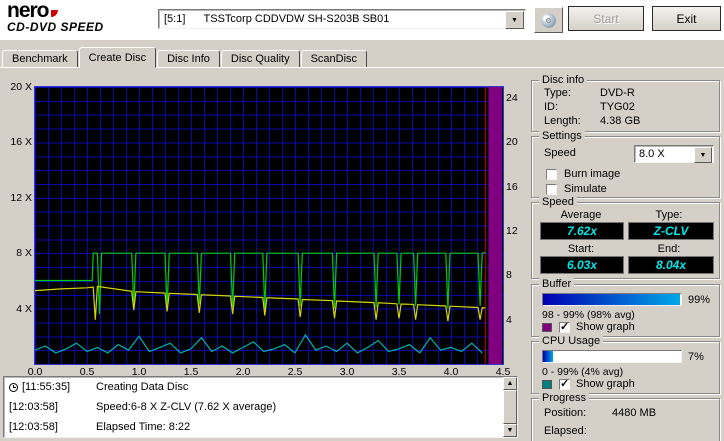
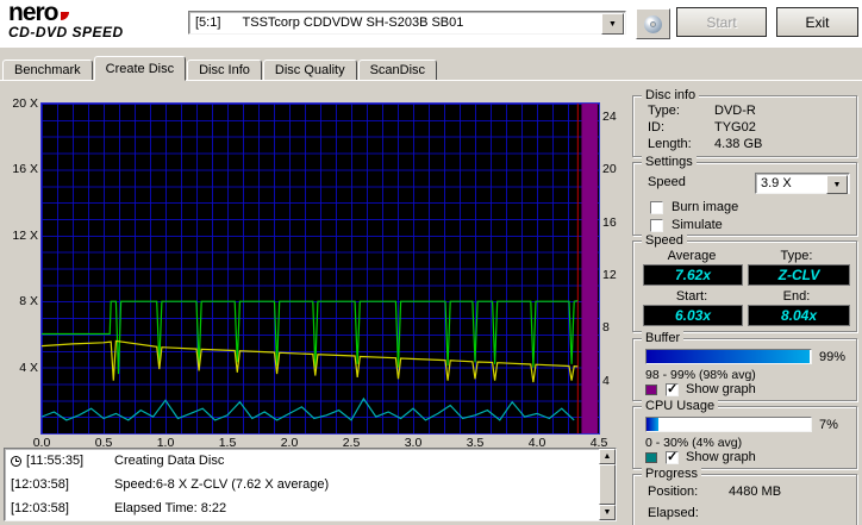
  nero
  CD-DVD SPEED
  [5:1] TSSTcorp CDDVDW SH-S203B SB01
  Start
  Exit
  Benchmark
  Create Disc
  Disc Info
  Disc Quality
  ScanDisc
  20 X
  16 X
  12 X
  8 X
  4 X
  24
  20
  16
  12
  8
  4
  0.0
  0.5
  1.0
  1.5
  2.0
  2.5
  3.0
  3.5
  4.0
  4.5
  [11:55:35]
  Creating Data Disc
  [12:03:58]
  Speed:6-8 X Z-CLV (7.62 X average)
  [12:03:58]
  Elapsed Time: 8:22
  Disc info
  Type:
  DVD-R
  ID:
  TYG02
  Length:
  4.38 GB
  Settings
  Speed
- 8.0 X
+ 3.9 X
  Burn image
  Simulate
  Speed
  Average
  Type:
  7.62x
  Z-CLV
  Start:
  End:
  6.03x
  8.04x
  Buffer
  99%
  98 - 99% (98% avg)
  Show graph
  CPU Usage
  7%
- 0 - 99% (4% avg)
+ 0 - 30% (4% avg)
  Show graph
  Progress
  Position:
  4480 MB
  Elapsed:
